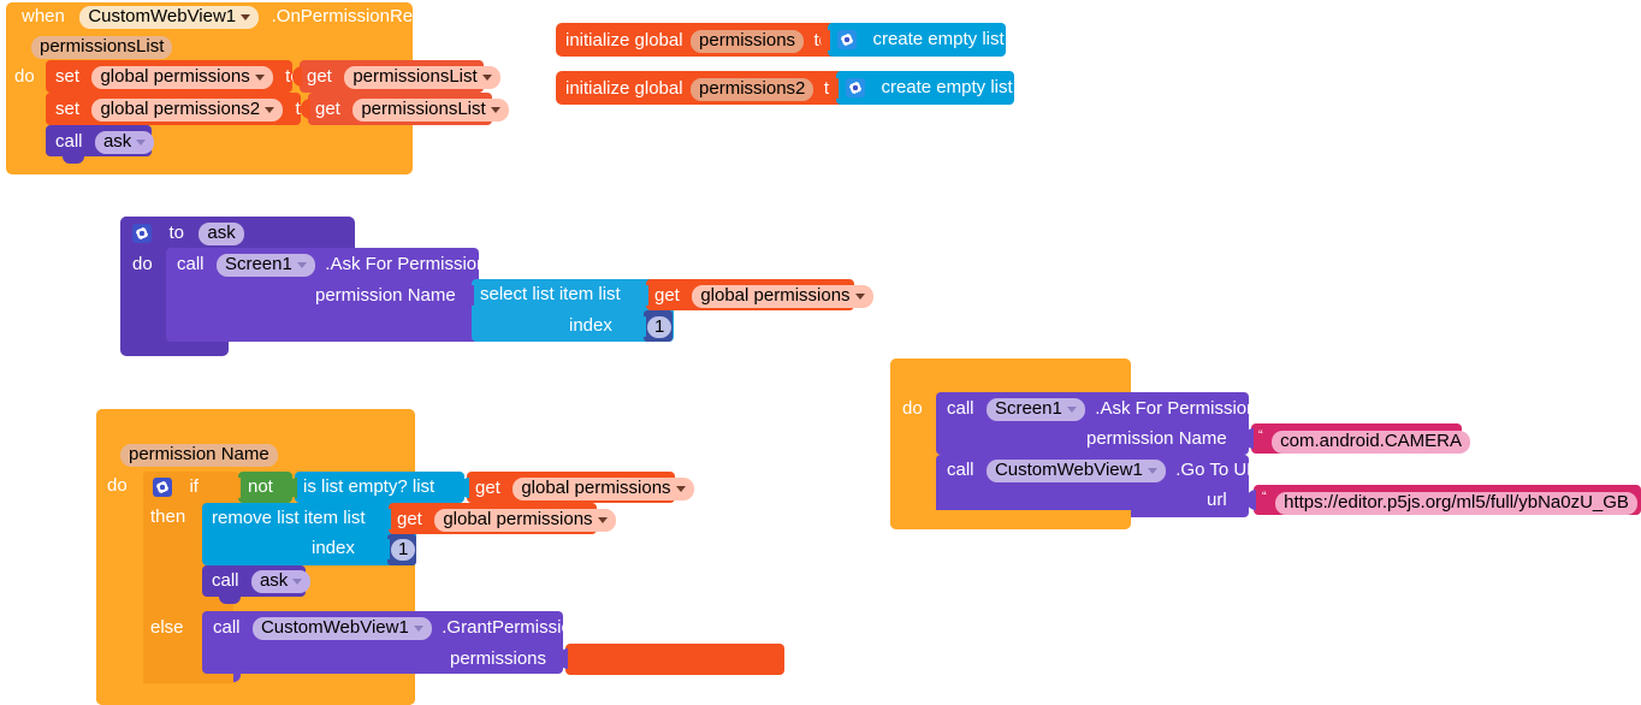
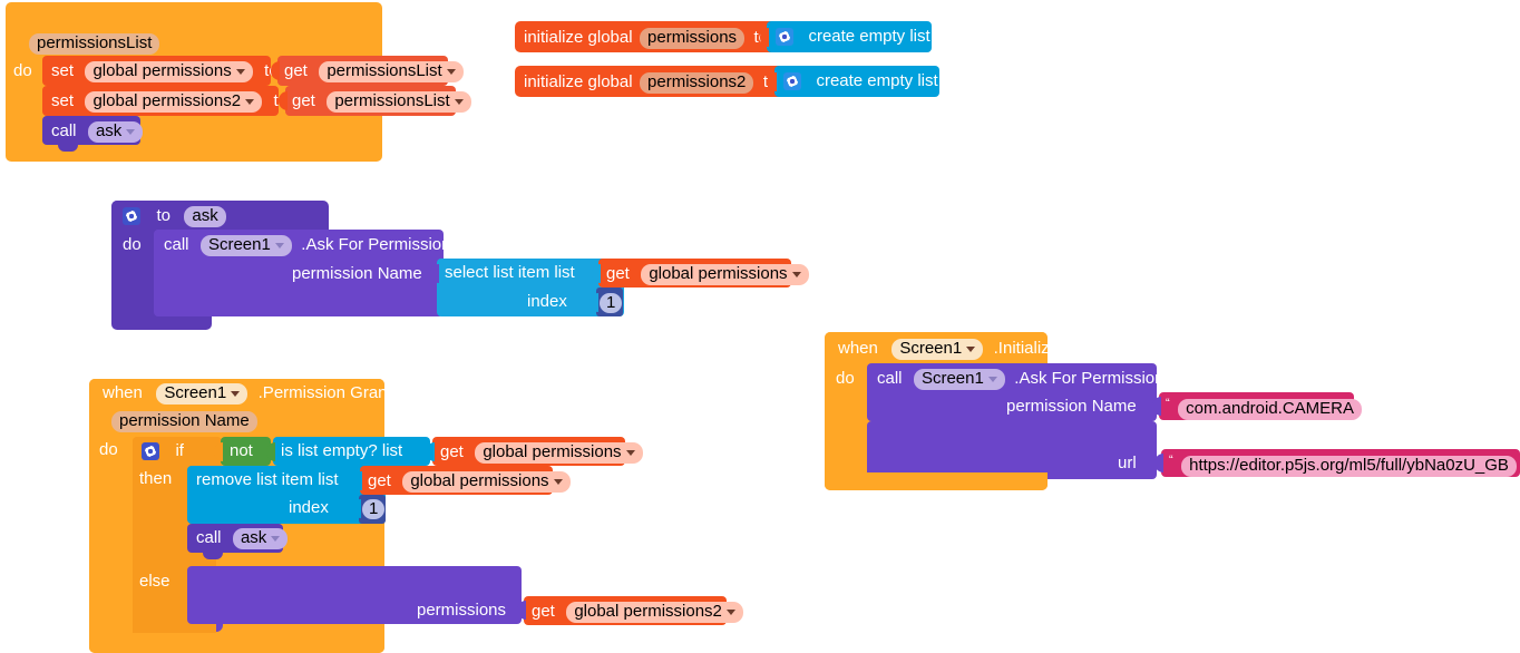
- when CustomWebView1 .OnPermissionRequest
  permissionsList
  do
  set global permissions t
  get permissionsList
  set global permissions2 t
  get permissionsList
  call ask
  initialize global permissions t
  create empty list
  initialize global permissions2 t
  create empty list
  to ask
  do
  call Screen1 .Ask For Permission
  permission Name
  select list item list
  get global permissions
  index
  1
+ when Screen1 .Permission Granted
  permission Name
  do
  if
  not
  is list empty? list
  get global permissions
  then
  remove list item list
  get global permissions
  index
  1
  call ask
  else
- call CustomWebView1 .GrantPermission
  permissions
+ get global permissions2
+ when Screen1 .Initialize
  do
  call Screen1 .Ask For Permission
  permission Name
  “ com.android.CAMERA
- call CustomWebView1 .Go To URL
  url
  “ https://editor.p5js.org/ml5/full/ybNa0zU_GB
